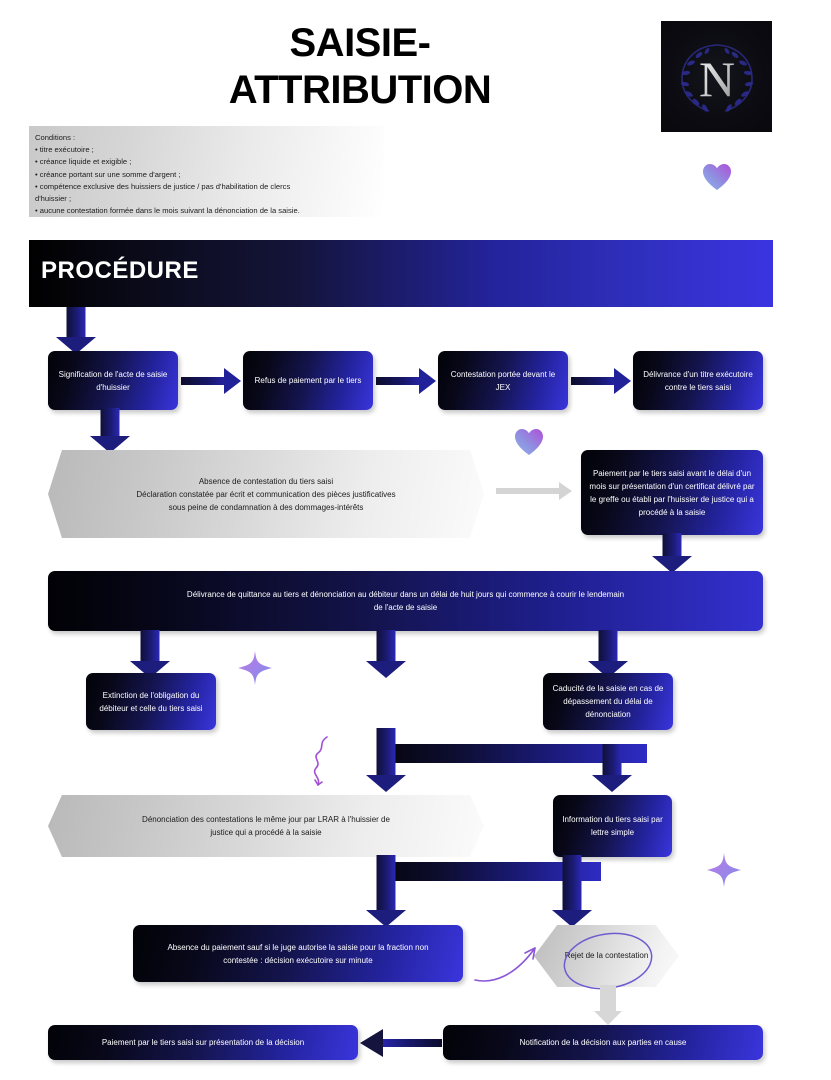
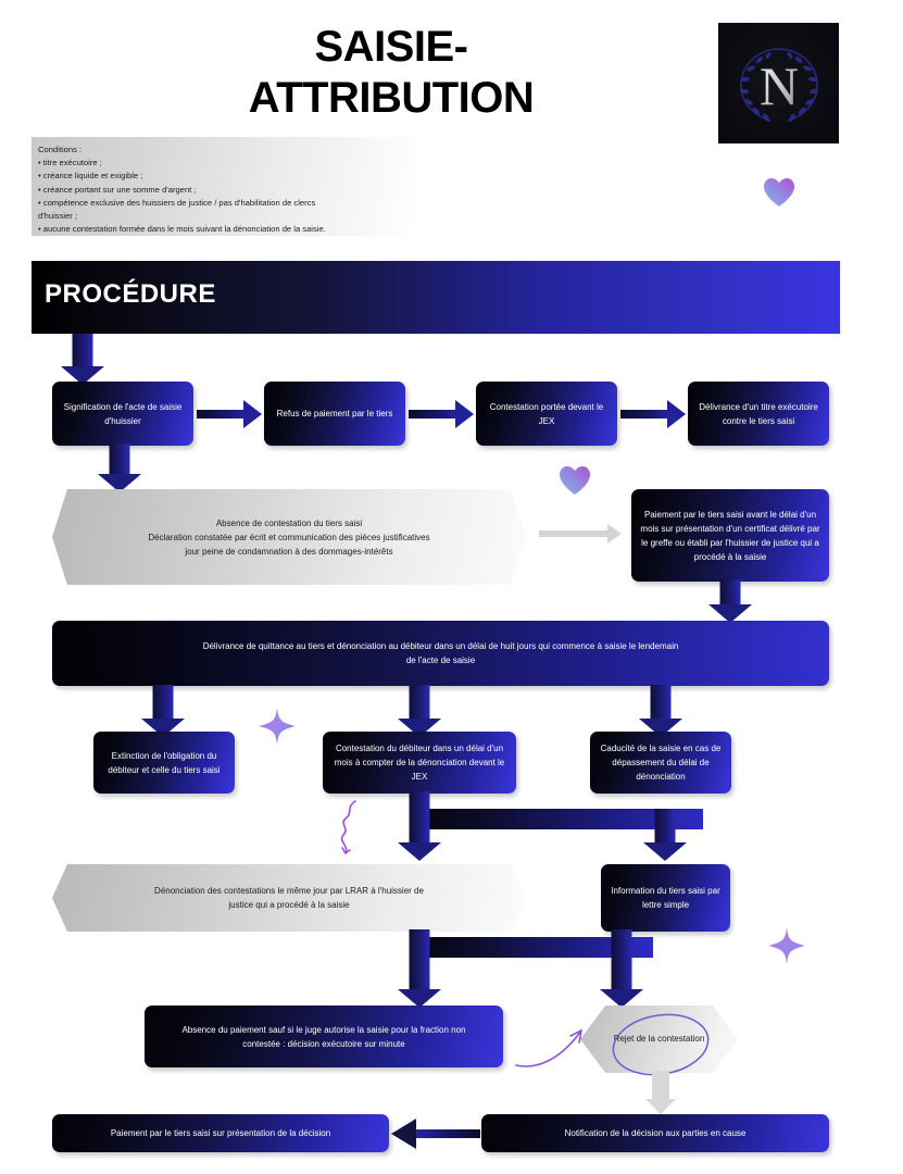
  SAISIE-
  ATTRIBUTION
  N
  Conditions :
  • titre exécutoire ;
  • créance liquide et exigible ;
  • créance portant sur une somme d'argent ;
  • compétence exclusive des huissiers de justice / pas d'habilitation de clercs
  d'huissier ;
  • aucune contestation formée dans le mois suivant la dénonciation de la saisie.
  PROCÉDURE
  Signification de l'acte de saisie d'huissier
  Refus de paiement par le tiers
  Contestation portée devant le JEX
  Délivrance d'un titre exécutoire contre le tiers saisi
  Absence de contestation du tiers saisi
  Déclaration constatée par écrit et communication des pièces justificatives
- sous peine de condamnation à des dommages-intérêts
+ jour peine de condamnation à des dommages-intérêts
  Paiement par le tiers saisi avant le délai d'un mois sur présentation d'un certificat délivré par le greffe ou établi par l'huissier de justice qui a procédé à la saisie
- Délivrance de quittance au tiers et dénonciation au débiteur dans un délai de huit jours qui commence à courir le lendemain
+ Délivrance de quittance au tiers et dénonciation au débiteur dans un délai de huit jours qui commence à saisie le lendemain
  de l'acte de saisie
  Extinction de l'obligation du débiteur et celle du tiers saisi
+ Contestation du débiteur dans un délai d'un mois à compter de la dénonciation devant le JEX
  Caducité de la saisie en cas de dépassement du délai de dénonciation
  Dénonciation des contestations le même jour par LRAR à l'huissier de
  justice qui a procédé à la saisie
  Information du tiers saisi par lettre simple
  Absence du paiement sauf si le juge autorise la saisie pour la fraction non
  contestée : décision exécutoire sur minute
  ejet de la contestation
  Paiement par le tiers saisi sur présentation de la décision
  Notification de la décision aux parties en cause
